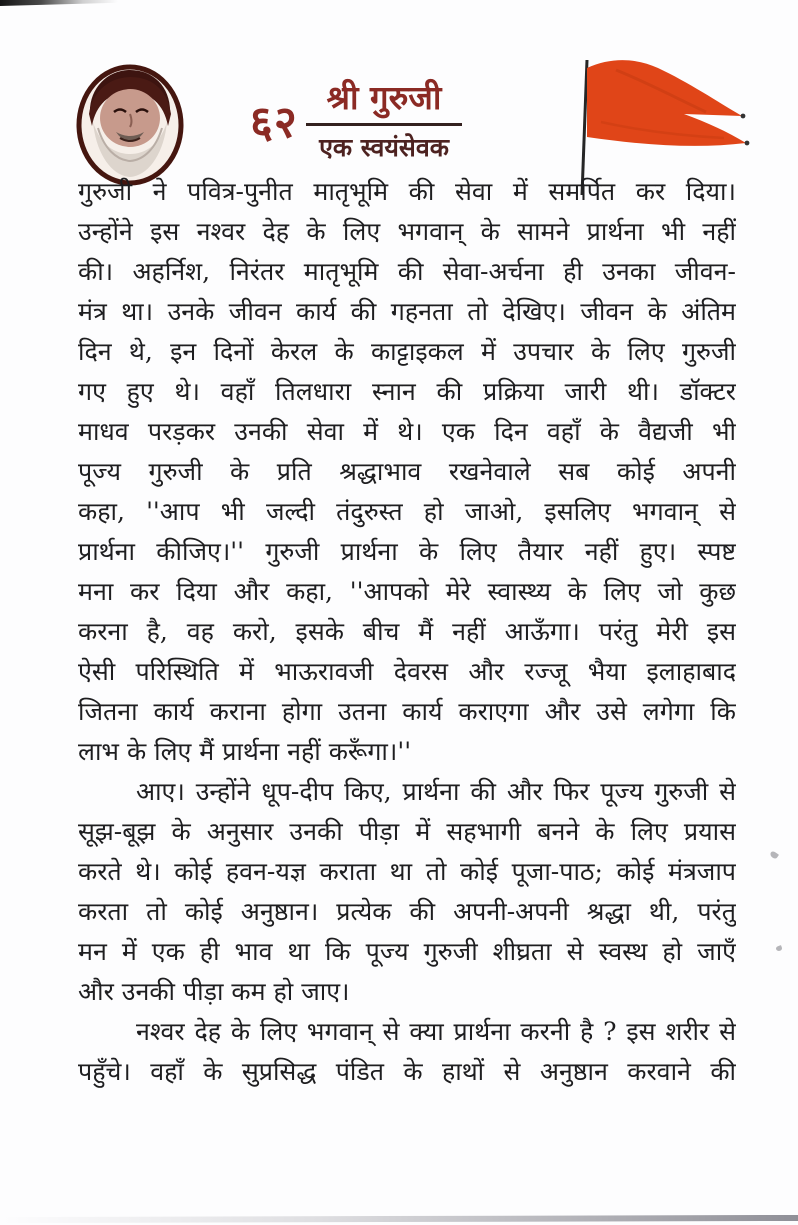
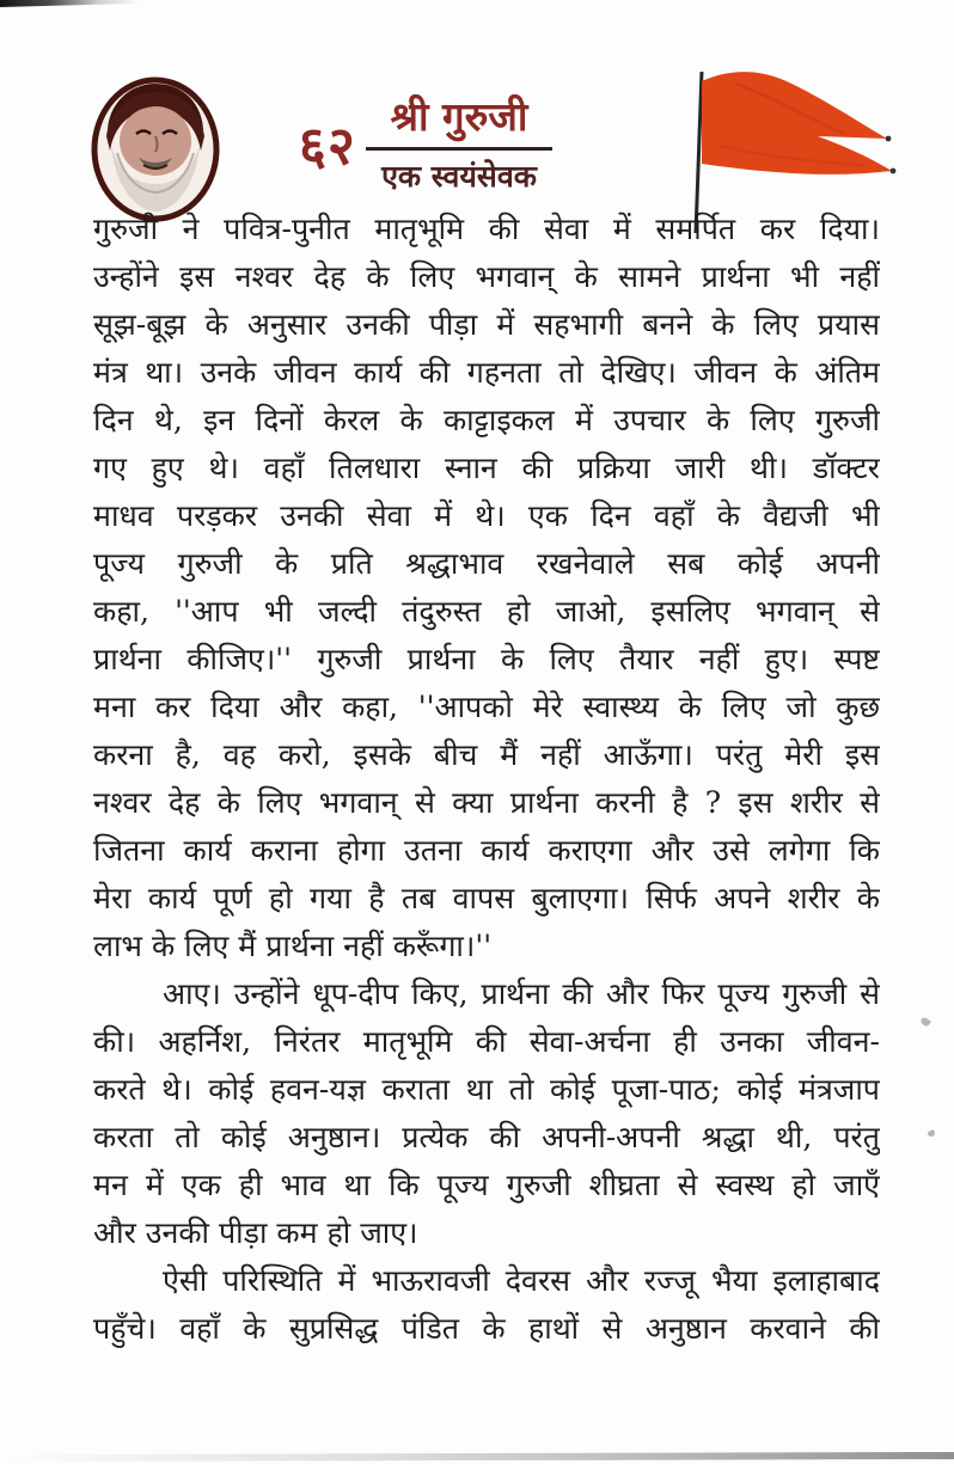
  ६२
  श्री गुरुजी
  एक स्वयंसेवक
  गुरुजी ने पवित्र-पुनीत मातृभूमि की सेवा में समर्पित कर दिया।
  उन्होंने इस नश्वर देह के लिए भगवान् के सामने प्रार्थना भी नहीं
- की। अहर्निश, निरंतर मातृभूमि की सेवा-अर्चना ही उनका जीवन-
+ सूझ-बूझ के अनुसार उनकी पीड़ा में सहभागी बनने के लिए प्रयास
  मंत्र था। उनके जीवन कार्य की गहनता तो देखिए। जीवन के अंतिम
  दिन थे, इन दिनों केरल के काट्टाइकल में उपचार के लिए गुरुजी
  गए हुए थे। वहाँ तिलधारा स्नान की प्रक्रिया जारी थी। डॉक्टर
  माधव परड़कर उनकी सेवा में थे। एक दिन वहाँ के वैद्यजी भी
  पूज्य गुरुजी के प्रति श्रद्धाभाव रखनेवाले सब कोई अपनी
  कहा, ''आप भी जल्दी तंदुरुस्त हो जाओ, इसलिए भगवान् से
  प्रार्थना कीजिए।'' गुरुजी प्रार्थना के लिए तैयार नहीं हुए। स्पष्ट
  मना कर दिया और कहा, ''आपको मेरे स्वास्थ्य के लिए जो कुछ
  करना है, वह करो, इसके बीच मैं नहीं आऊँगा। परंतु मेरी इस
- ऐसी परिस्थिति में भाऊरावजी देवरस और रज्जू भैया इलाहाबाद
+ नश्वर देह के लिए भगवान् से क्या प्रार्थना करनी है ? इस शरीर से
  जितना कार्य कराना होगा उतना कार्य कराएगा और उसे लगेगा कि
+ मेरा कार्य पूर्ण हो गया है तब वापस बुलाएगा। सिर्फ अपने शरीर के
  लाभ के लिए मैं प्रार्थना नहीं करूँगा।''
  आए। उन्होंने धूप-दीप किए, प्रार्थना की और फिर पूज्य गुरुजी से
- सूझ-बूझ के अनुसार उनकी पीड़ा में सहभागी बनने के लिए प्रयास
+ की। अहर्निश, निरंतर मातृभूमि की सेवा-अर्चना ही उनका जीवन-
  करते थे। कोई हवन-यज्ञ कराता था तो कोई पूजा-पाठ; कोई मंत्रजाप
  करता तो कोई अनुष्ठान। प्रत्येक की अपनी-अपनी श्रद्धा थी, परंतु
  मन में एक ही भाव था कि पूज्य गुरुजी शीघ्रता से स्वस्थ हो जाएँ
  और उनकी पीड़ा कम हो जाए।
- नश्वर देह के लिए भगवान् से क्या प्रार्थना करनी है ? इस शरीर से
+ ऐसी परिस्थिति में भाऊरावजी देवरस और रज्जू भैया इलाहाबाद
  पहुँचे। वहाँ के सुप्रसिद्ध पंडित के हाथों से अनुष्ठान करवाने की
